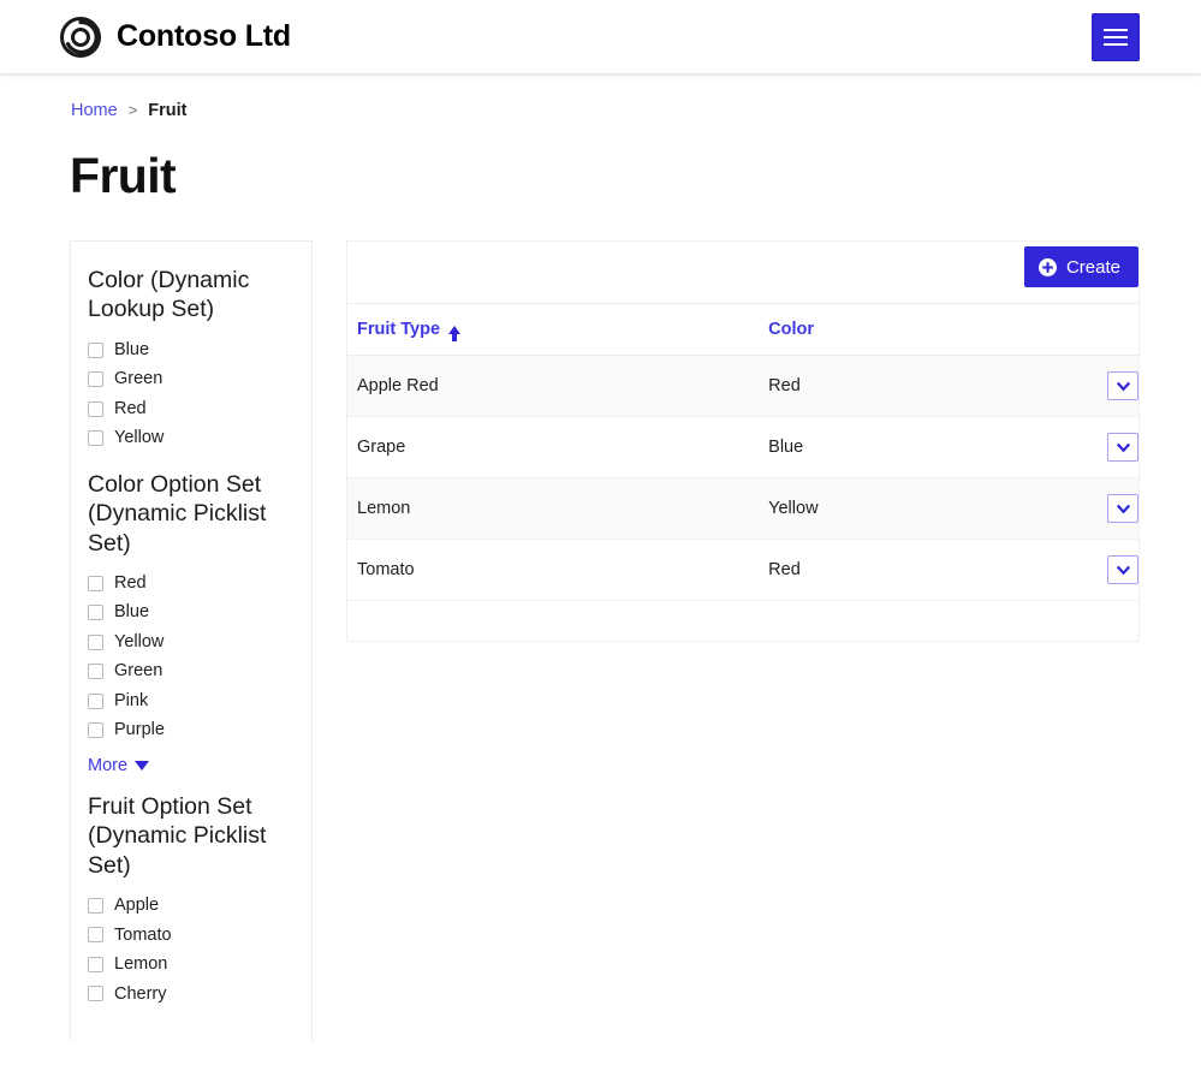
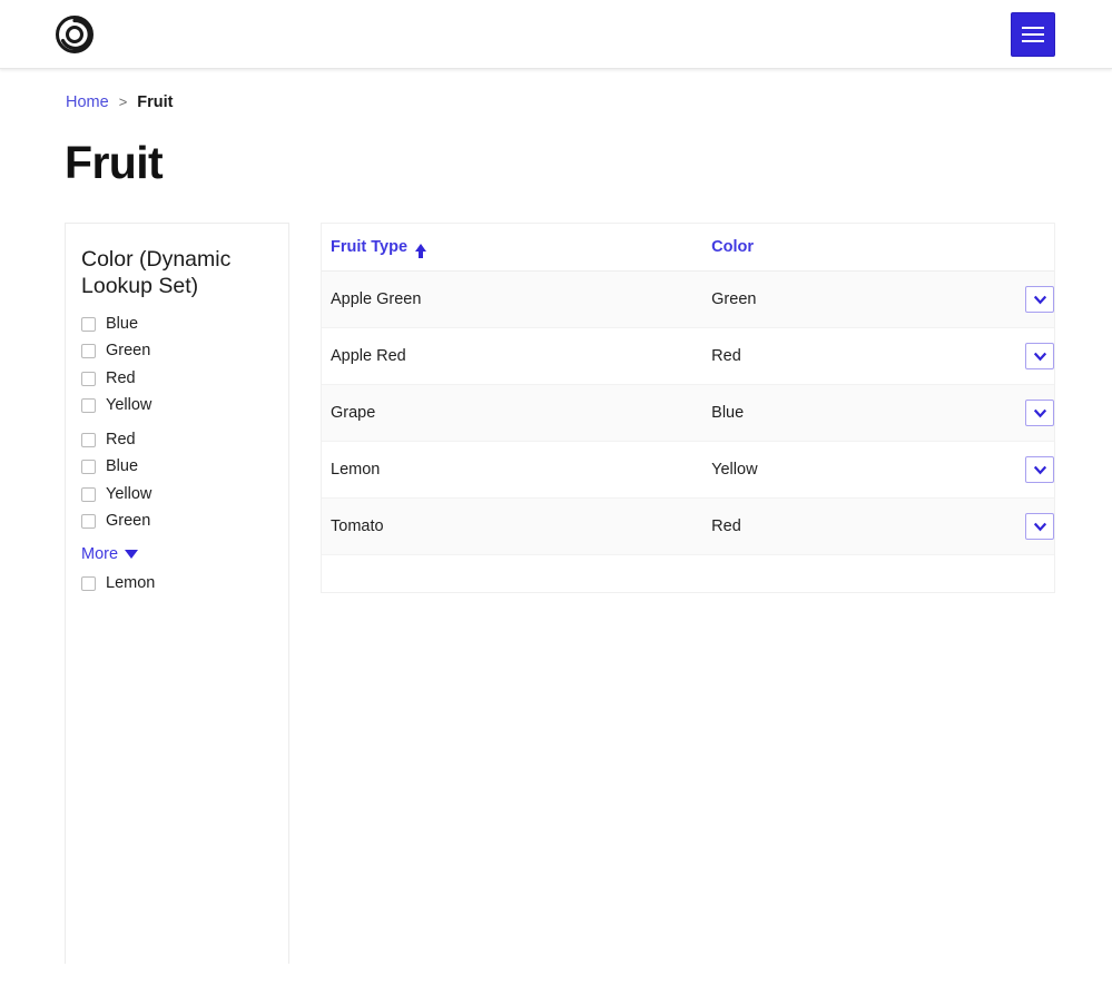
- Contoso Ltd
  Home
  >
  Fruit
  Fruit
  Color (Dynamic Lookup Set)
  Blue
  Green
  Red
  Yellow
- Color Option Set (Dynamic Picklist Set)
  Red
  Blue
  Yellow
  Green
- Pink
- Purple
  More
- Fruit Option Set (Dynamic Picklist Set)
- Apple
- Tomato
  Lemon
- Cherry
- Create
  Fruit Type	Color
+ Apple Green	Green
  Apple Red	Red
  Grape	Blue
  Lemon	Yellow
  Tomato	Red
